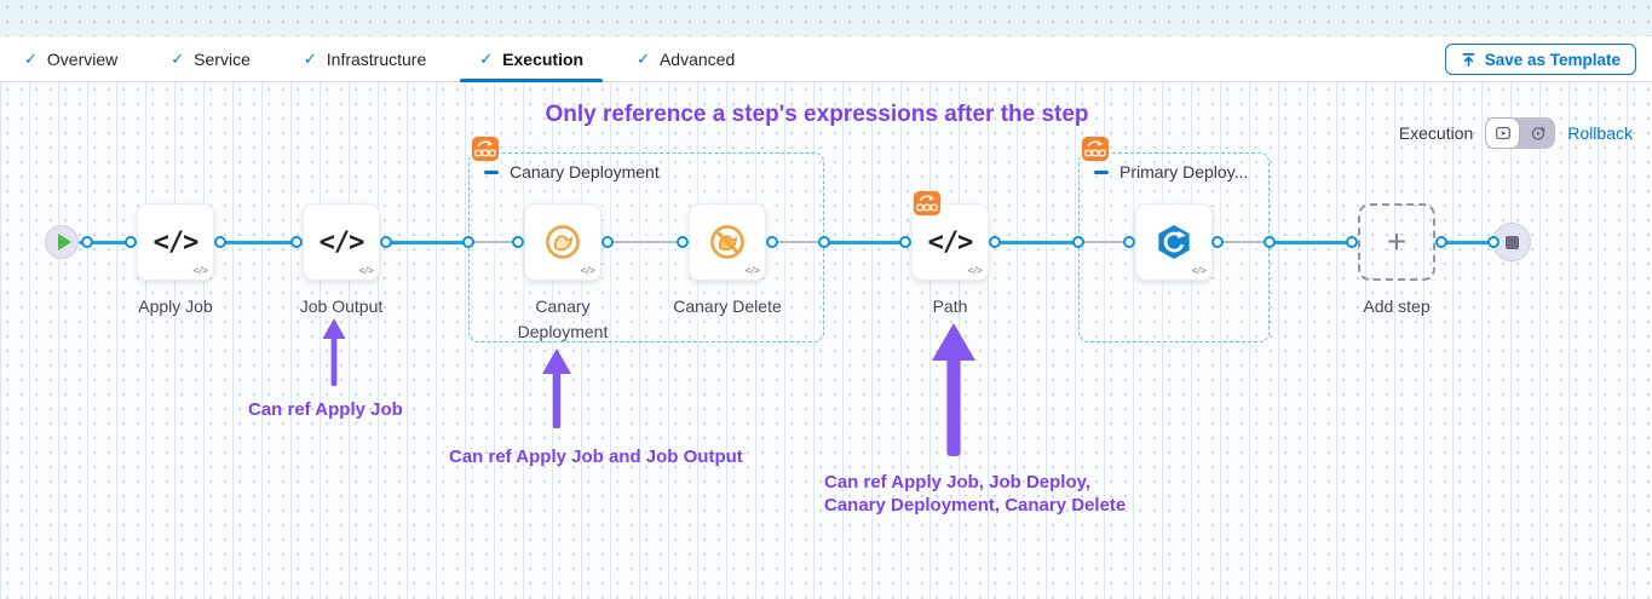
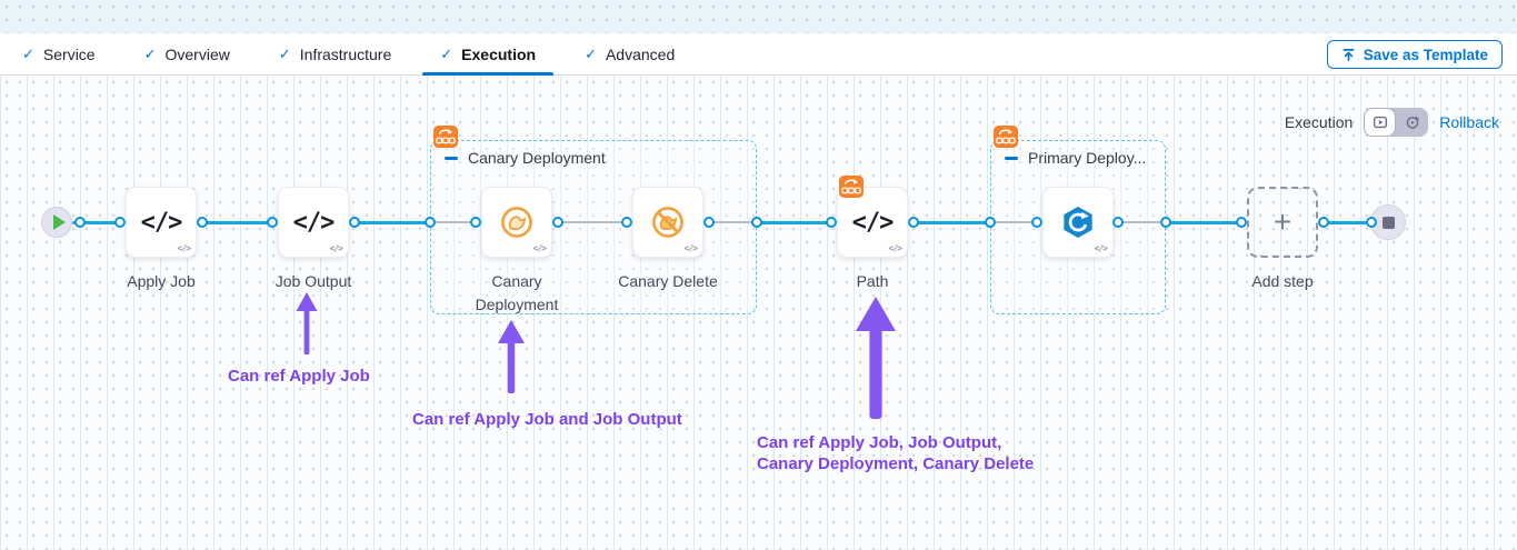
  ✓
- Overview
+ Service
  ✓
- Service
+ Overview
  ✓
  Infrastructure
  ✓
  Execution
  ✓
  Advanced
  Save as Template
- Only reference a step's expressions after the step
  Execution
  Rollback
  Canary Deployment
  Primary Deploy...
  </>
  </>
  </>
  </>
  </>
  </>
  </>
  </>
  </>
  +
  Apply Job
  Job Output
  Canary Deployment
  Canary Delete
  Path
  Add step
  Can ref Apply Job
  Can ref Apply Job and Job Output
- Can ref Apply Job, Job Deploy,
+ Can ref Apply Job, Job Output,
  Canary Deployment, Canary Delete
